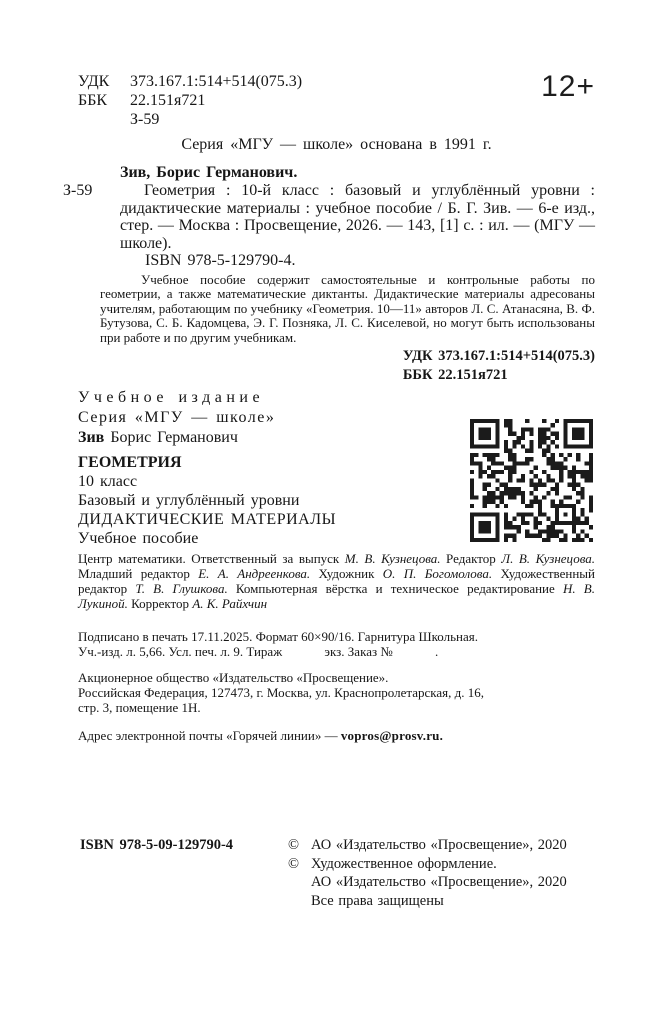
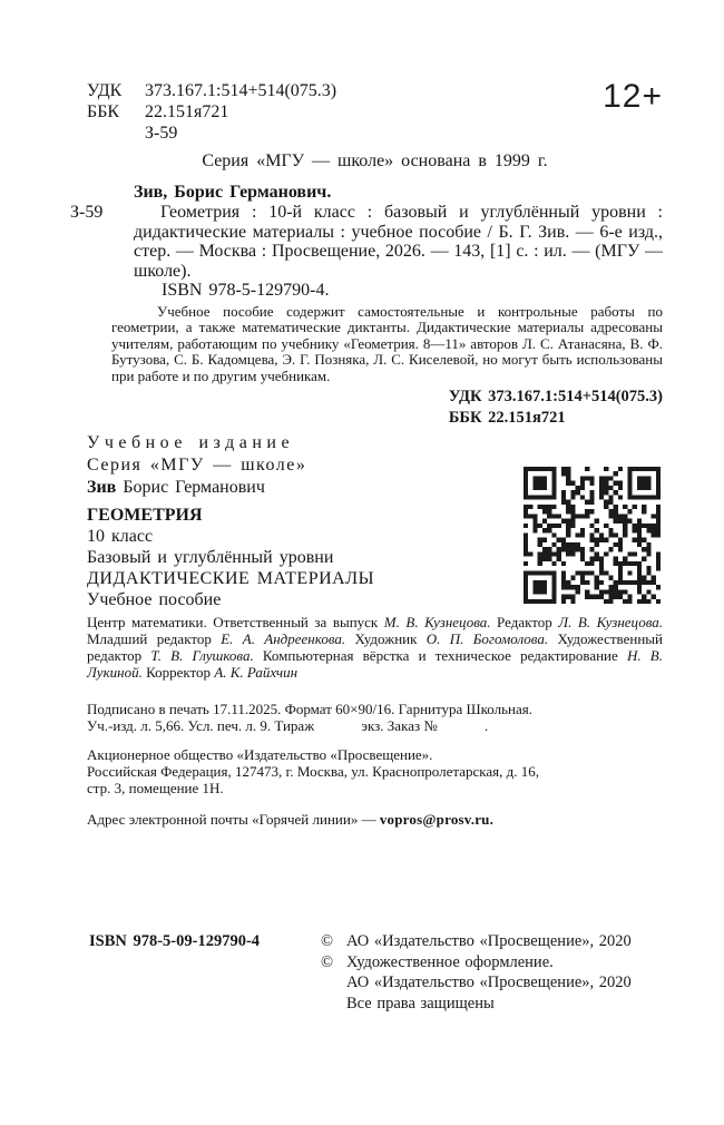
  УДК
  373.167.1:514+514(075.3)
  ББК
  22.151я721
  З-59
  12+
- Серия «МГУ — школе» основана в 1991 г.
+ Серия «МГУ — школе» основана в 1999 г.
  Зив, Борис Германович.
  З-59
  Геометрия : 10-й класс : базовый и углублённый уровни : дидактические материалы : учебное пособие / Б. Г. Зив. — 6-е изд., стер. — Москва : Просвещение, 2026. — 143, [1] с. : ил. — (МГУ — школе).
  ISBN 978-5-129790-4.
- Учебное пособие содержит самостоятельные и контрольные работы по геометрии, а также математические диктанты. Дидактические материалы адресованы учителям, работающим по учебнику «Геометрия. 10—11» авторов Л. С. Атанасяна, В. Ф. Бутузова, С. Б. Кадомцева, Э. Г. Позняка, Л. С. Киселевой, но могут быть использованы при работе и по другим учебникам.
+ Учебное пособие содержит самостоятельные и контрольные работы по геометрии, а также математические диктанты. Дидактические материалы адресованы учителям, работающим по учебнику «Геометрия. 8—11» авторов Л. С. Атанасяна, В. Ф. Бутузова, С. Б. Кадомцева, Э. Г. Позняка, Л. С. Киселевой, но могут быть использованы при работе и по другим учебникам.
  УДК 373.167.1:514+514(075.3)
  ББК 22.151я721
  Учебное издание
  Серия «МГУ — школе»
  Зив Борис Германович
  ГЕОМЕТРИЯ
  10 класс
  Базовый и углублённый уровни
  ДИДАКТИЧЕСКИЕ МАТЕРИАЛЫ
  Учебное пособие
  Центр математики. Ответственный за выпуск М. В. Кузнецова. Редактор Л. В. Кузнецова. Младший редактор Е. А. Андреенкова. Художник О. П. Богомолова. Художественный редактор Т. В. Глушкова. Компьютерная вёрстка и техническое редактирование Н. В. Лукиной. Корректор А. К. Райхчин
  Подписано в печать 17.11.2025. Формат 60×90/16. Гарнитура Школьная.
  Уч.-изд. л. 5,66. Усл. печ. л. 9. Тираж экз. Заказ № .
  Акционерное общество «Издательство «Просвещение».
  Российская Федерация, 127473, г. Москва, ул. Краснопролетарская, д. 16,
  стр. 3, помещение 1Н.
  Адрес электронной почты «Горячей линии» — vopros@prosv.ru.
  ISBN 978-5-09-129790-4
  ©
  АО «Издательство «Просвещение», 2020
  ©
  Художественное оформление.
  АО «Издательство «Просвещение», 2020
  Все права защищены
